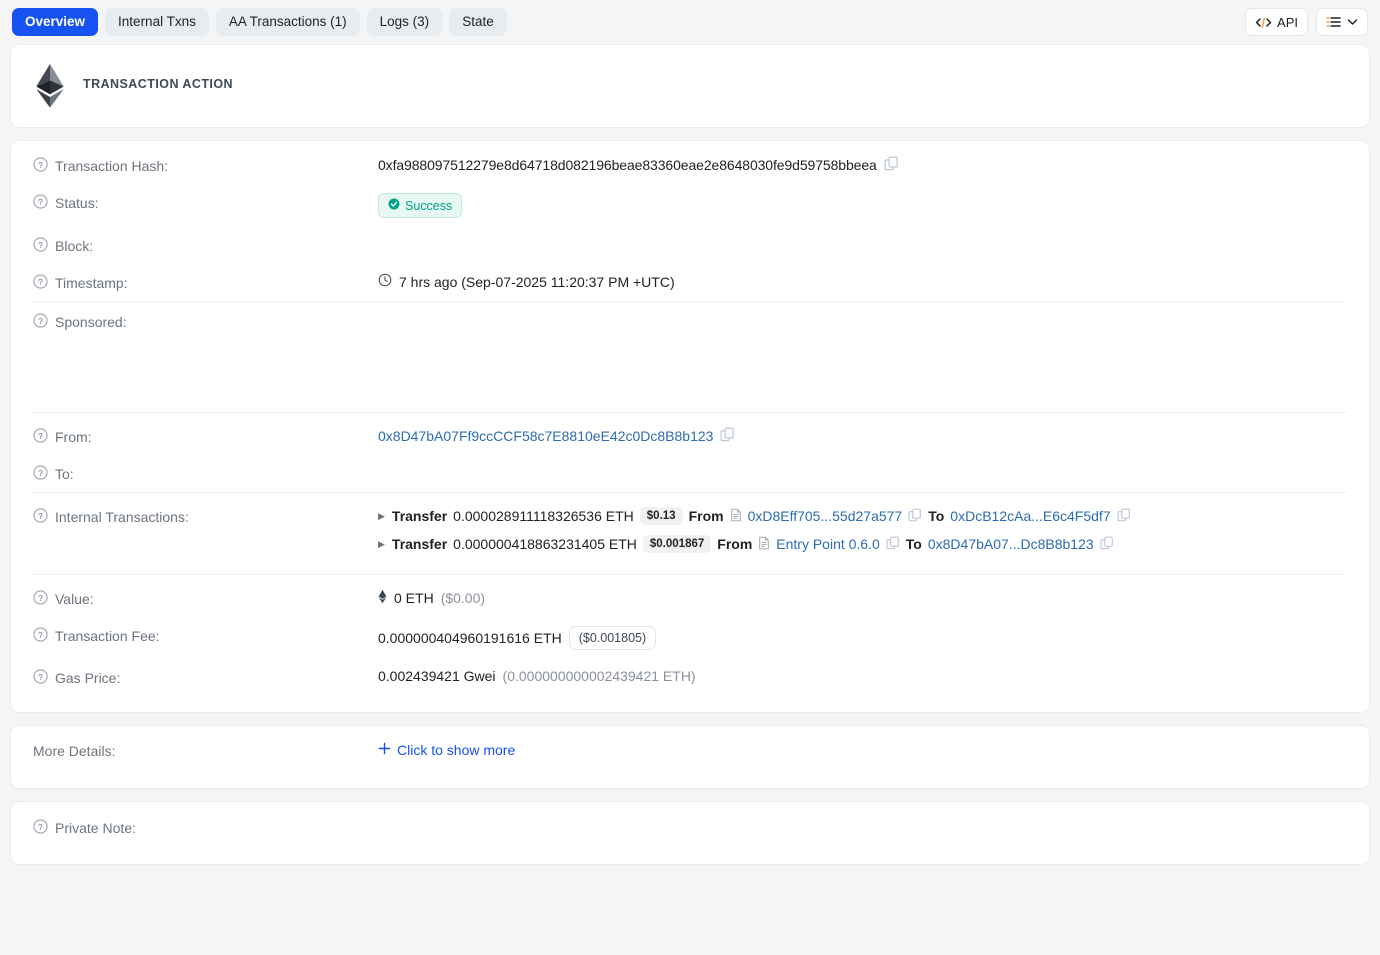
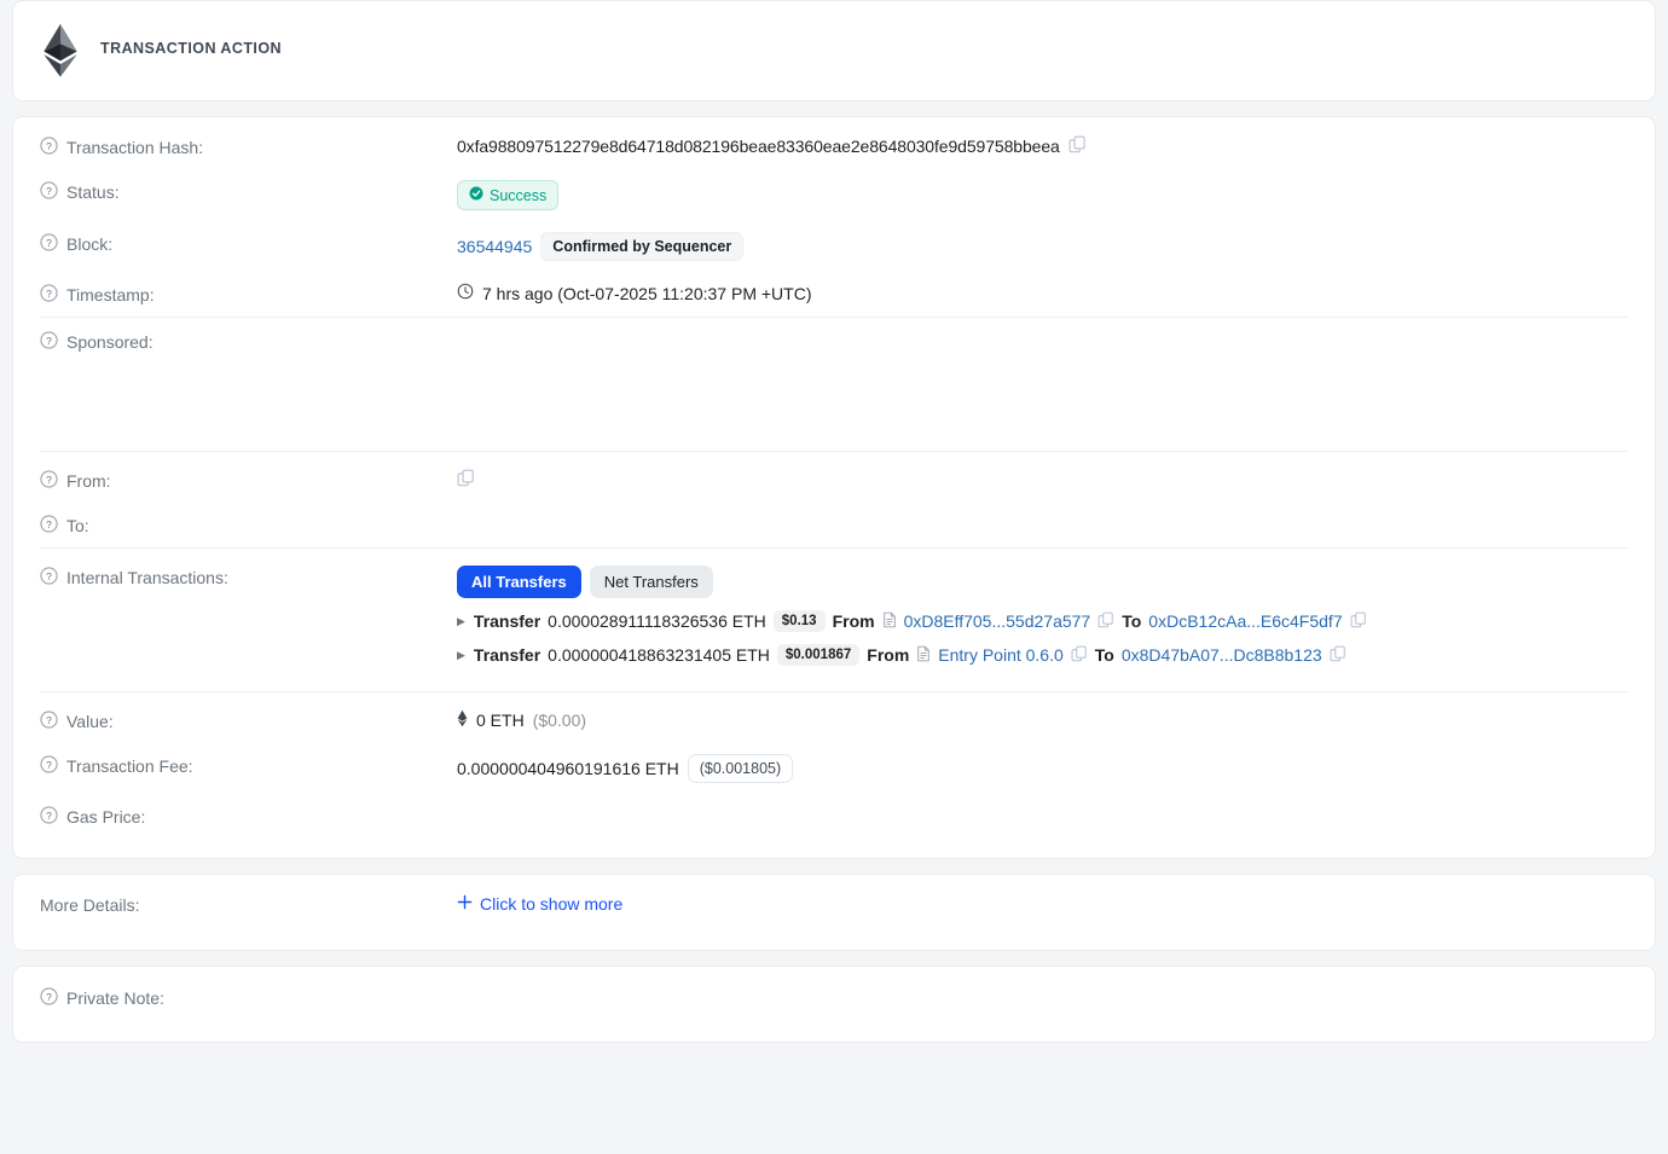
- Overview
- Internal Txns
- AA Transactions (1)
- Logs (3)
- State
- API
  TRANSACTION ACTION
  ?
  Transaction Hash:
  0xfa988097512279e8d64718d082196beae83360eae2e8648030fe9d59758bbeea
  ?
  Status:
  Success
  ?
  Block:
+ 36544945
+ Confirmed by Sequencer
  ?
  Timestamp:
- 7 hrs ago (Sep-07-2025 11:20:37 PM +UTC)
+ 7 hrs ago (Oct-07-2025 11:20:37 PM +UTC)
  ?
  Sponsored:
  ?
  From:
- 0x8D47bA07Ff9ccCCF58c7E8810eE42c0Dc8B8b123
  ?
  To:
  ?
  Internal Transactions:
+ All Transfers
+ Net Transfers
  ▶
  Transfer
  0.000028911118326536 ETH
  $0.13
  From
  0xD8Eff705...55d27a577
  To
  0xDcB12cAa...E6c4F5df7
  ▶
  Transfer
  0.000000418863231405 ETH
  $0.001867
  From
  Entry Point 0.6.0
  To
  0x8D47bA07...Dc8B8b123
  ?
  Value:
  0 ETH
  ($0.00)
  ?
  Transaction Fee:
  0.000000404960191616 ETH
  ($0.001805)
  ?
  Gas Price:
- 0.002439421 Gwei
- (0.000000000002439421 ETH)
  More Details:
  Click to show more
  ?
  Private Note:
